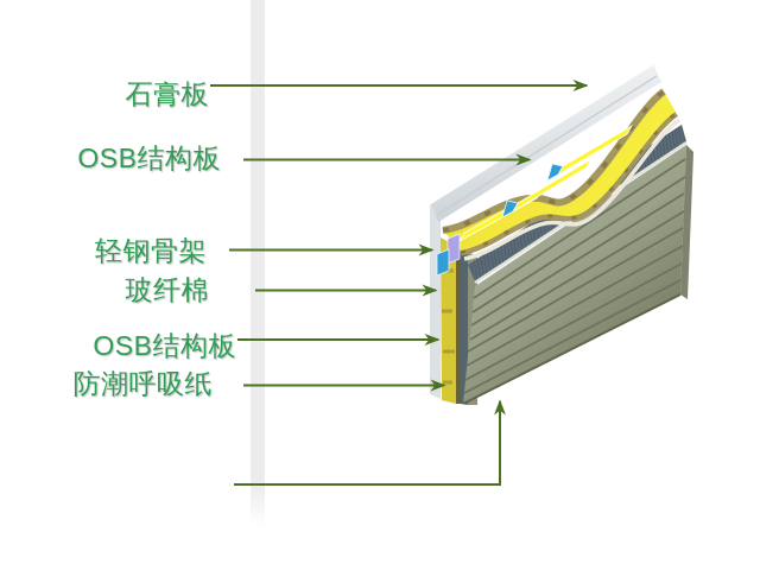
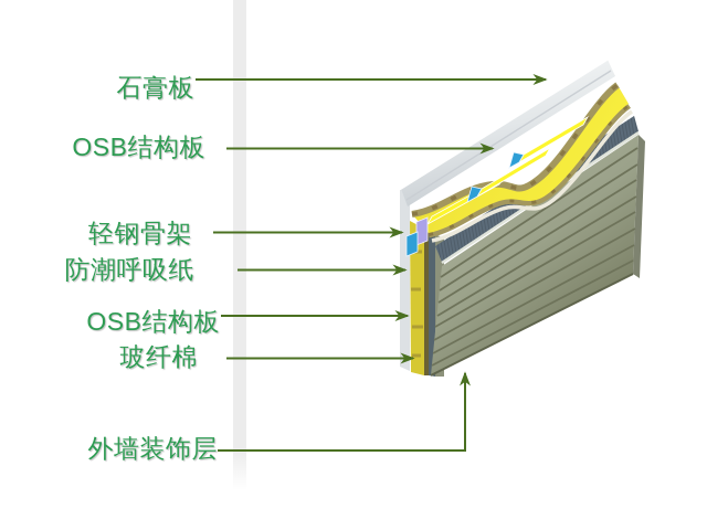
  石膏板
  OSB结构板
  轻钢骨架
- 玻纤棉
+ 防潮呼吸纸
  OSB结构板
- 防潮呼吸纸
+ 玻纤棉
+ 外墙装饰层
